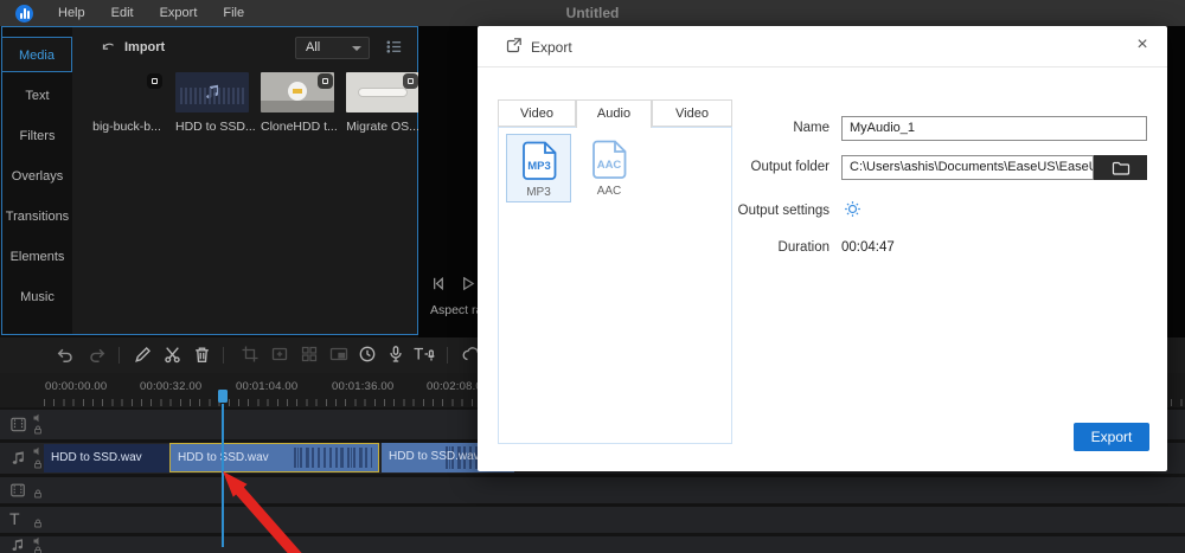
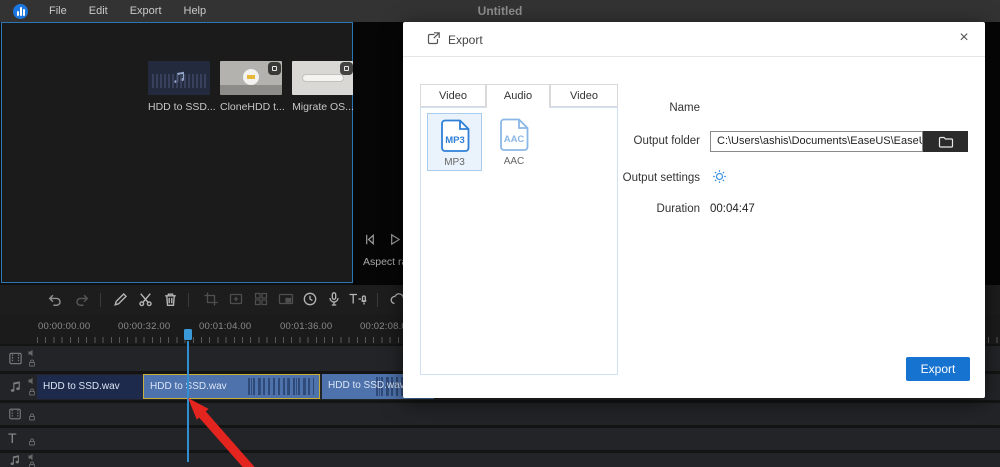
- Help
+ File
  Edit
  Export
- File
+ Help
  Untitled
- Media
- Text
- Filters
- Overlays
- Transitions
- Elements
- Music
- Import
- All
- big-buck-b...
  HDD to SSD.
  CloneHDD t..
  Migrate OS..
  Aspect r
  00:00:00.00
  00:00:32.00
  00:01:04.00
  00:01:36.00
  00:02:08.
  HDD to SSD.wav
  HDD toSD.wav
  HDD to SSD.wa
  T
  Export
  ×
  Video
  Audio
  MP3
  MP3
  AAC
  AAC
  Name
- MyAudio_1
  Output folder
  C:\Users\ashis\Documents\EaseUS\Ease
  Output settings
  Duration
  00:04:47
  Export
